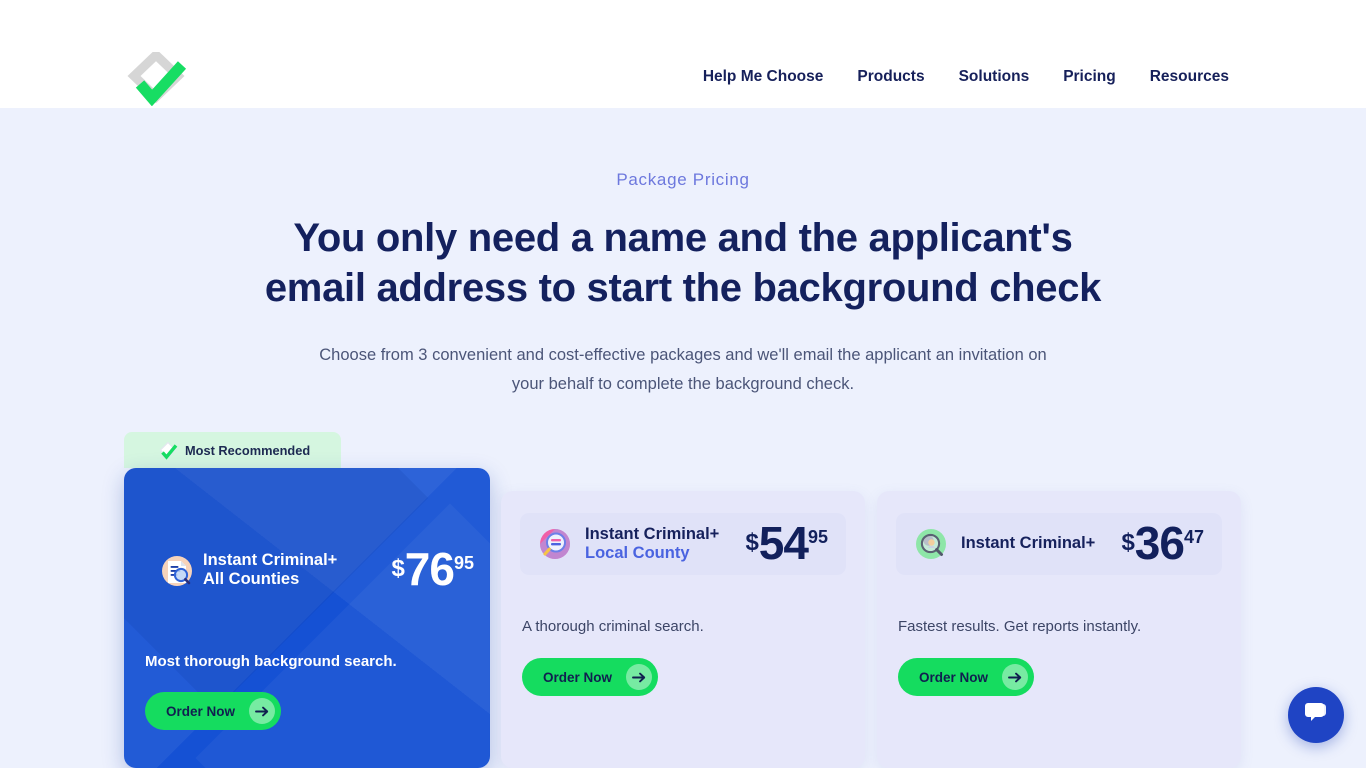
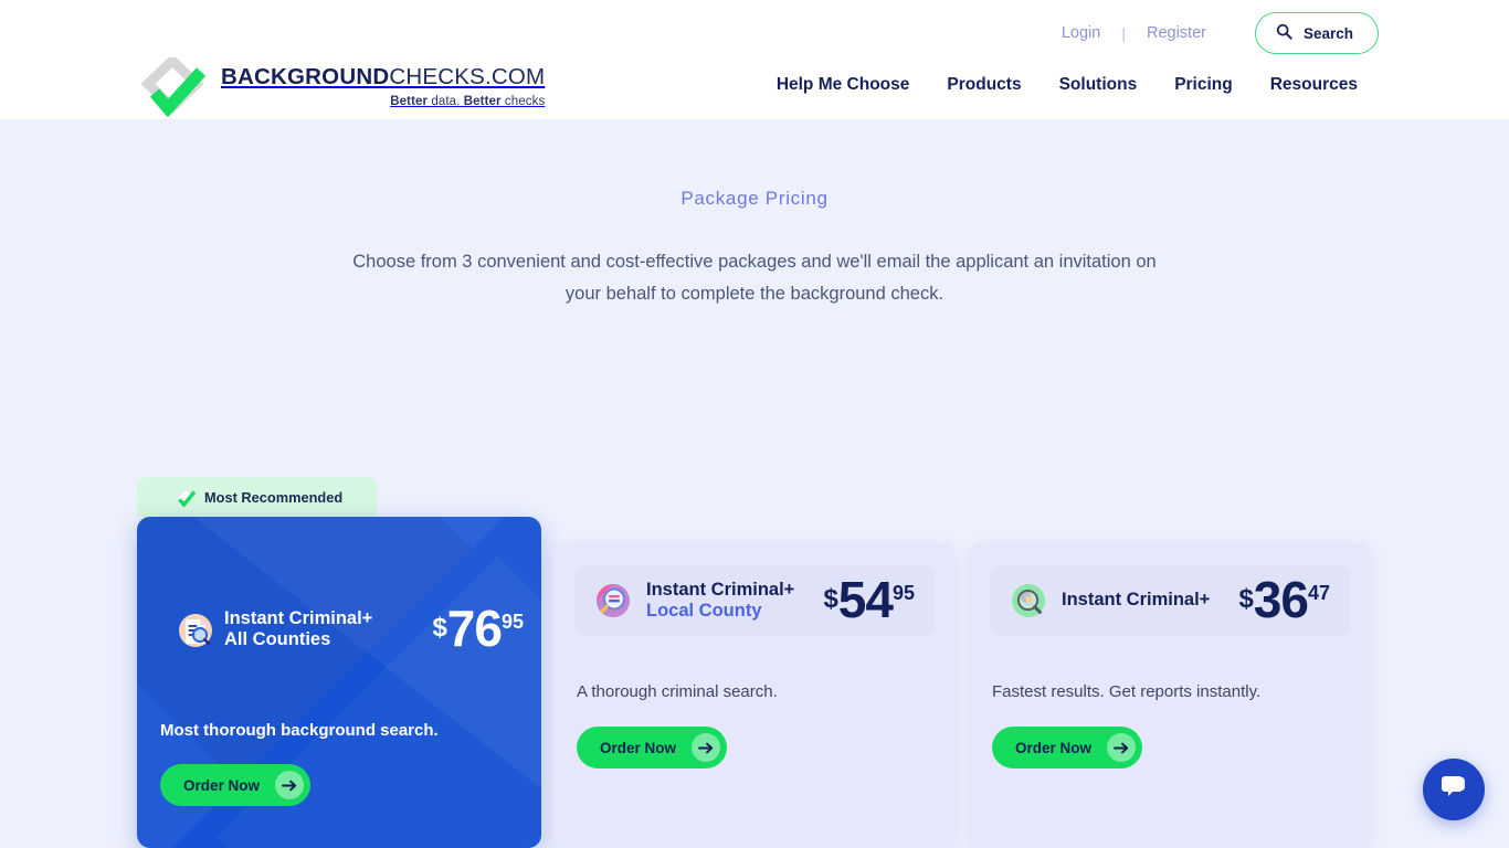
+ BACKGROUNDCHECKS.COM
+ Better data. Better checks
+ Login
+ |
+ Register
+ Search
  Help Me Choose
  Products
  Solutions
  Pricing
  Resources
  Package Pricing
- You only need a name and the applicant's
- email address to start the background check
  Choose from 3 convenient and cost-effective packages and we'll email the applicant an invitation on your behalf to complete the background check.
  Most Recommended
  Instant Criminal+
  All Counties
  $
  76
  95
  Most thorough background search.
  Order Now
  Instant Criminal+
  Local County
  $
  54
  95
  A thorough criminal search.
  Order Now
  Instant Criminal+
  $
  36
  47
  Fastest results. Get reports instantly.
  Order Now
